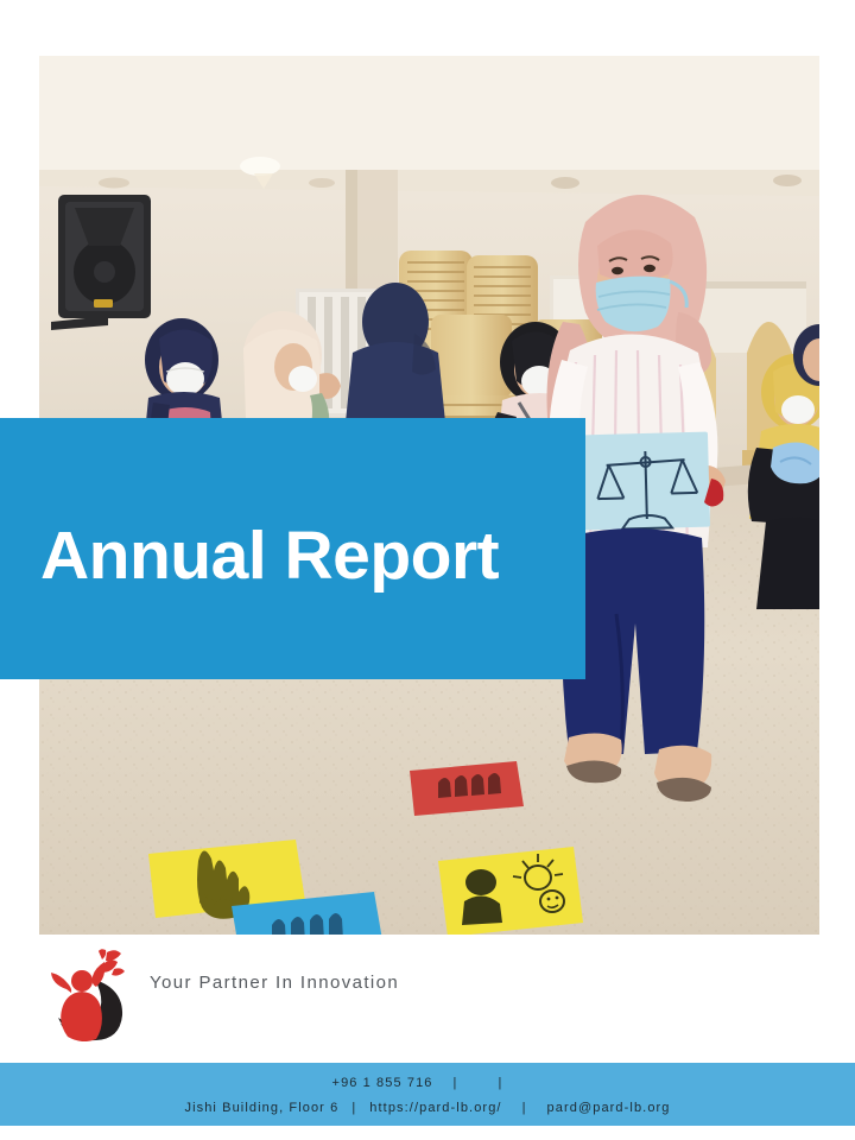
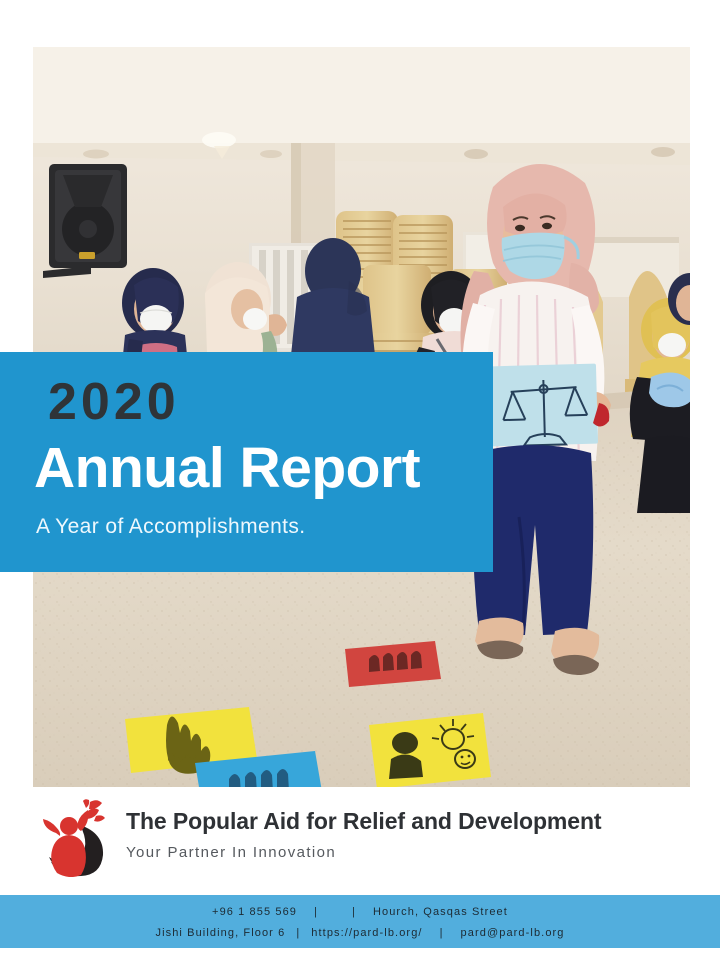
+ 2020
  Annual Report
+ A Year of Accomplishments.
+ The Popular Aid for Relief and Development
  Your Partner In Innovation
- +96 1 855 716
+ +96 1 855 569
  |
  |
+ Hourch, Qasqas Street
  Jishi Building, Floor 6
  |
  https://pard-lb.org/
  |
  pard@pard-lb.org
